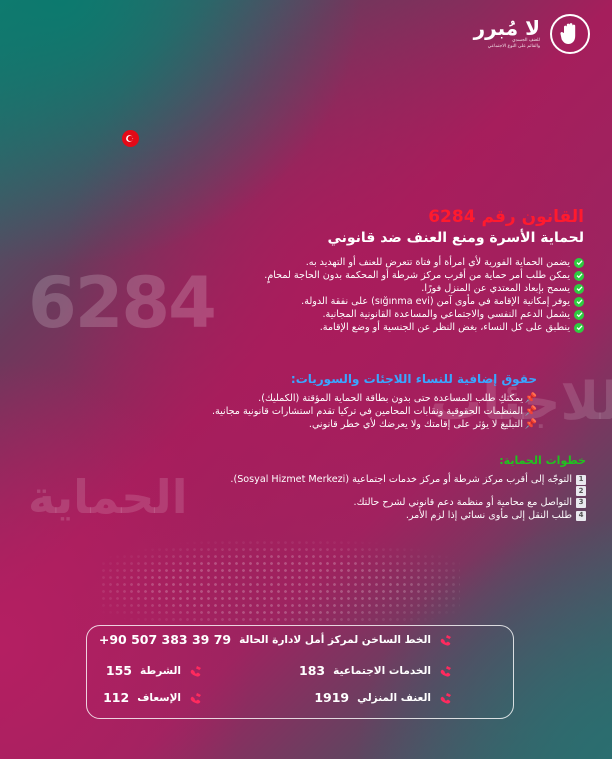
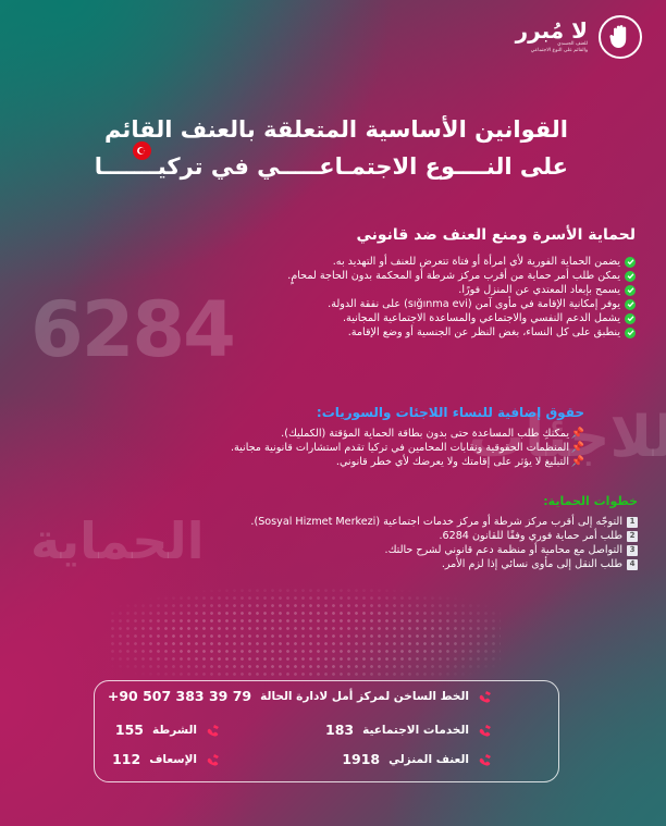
  لا مُبرر
+ القوانين الأساسية المتعلقة بالعنف القائم
+ على النــــوع الاجتمـاعـــــي في تركيـــــــا
  6284
  للاجئات
  الحماية
- القانون رقم 6284
  لحماية الأسرة ومنع العنف ضد قانوني
  يضمن الحماية الفورية لأي امرأة أو فتاة تتعرض للعنف أو التهديد به.
  يمكن طلب أمر حماية من أقرب مركز شرطة أو المحكمة بدون الحاجة لمحامٍ.
  يسمح بإبعاد المعتدي عن المنزل فورًا.
  يوفر إمكانية الإقامة في مأوى آمن (sığınma evi) على نفقة الدولة.
- يشمل الدعم النفسي والاجتماعي والمساعدة القانونية المجانية.
+ يشمل الدعم النفسي والاجتماعي والمساعدة الاجتماعية المجانية.
  ينطبق على كل النساء، بغض النظر عن الجنسية أو وضع الإقامة.
  حقوق إضافية للنساء اللاجئات والسوريات:
  📌
  يمكنكِ طلب المساعدة حتى بدون بطاقة الحماية المؤقتة (الكمليك).
  📌
  المنظمات الحقوقية ونقابات المحامين في تركيا تقدم استشارات قانونية مجانية.
  📌
  التبليغ لا يؤثر على إقامتك ولا يعرضك لأي خطر قانوني.
  خطوات الحماية:
  1
  التوجّه إلى أقرب مركز شرطة أو مركز خدمات اجتماعية (Sosyal Hizmet Merkezi).
  2
+ طلب أمر حماية فوري وفقًا للقانون 6284.
  3
  التواصل مع محامية أو منظمة دعم قانوني لشرح حالتك.
  4
  طلب النقل إلى مأوى نسائي إذا لزم الأمر.
  الخط الساخن لمركز أمل لادارة الحالة
  +90 507 383 39 79
  الخدمات الاجتماعية
  183
  الشرطة
  155
  العنف المنزلي
- 1919
+ 1918
  الإسعاف
  112
